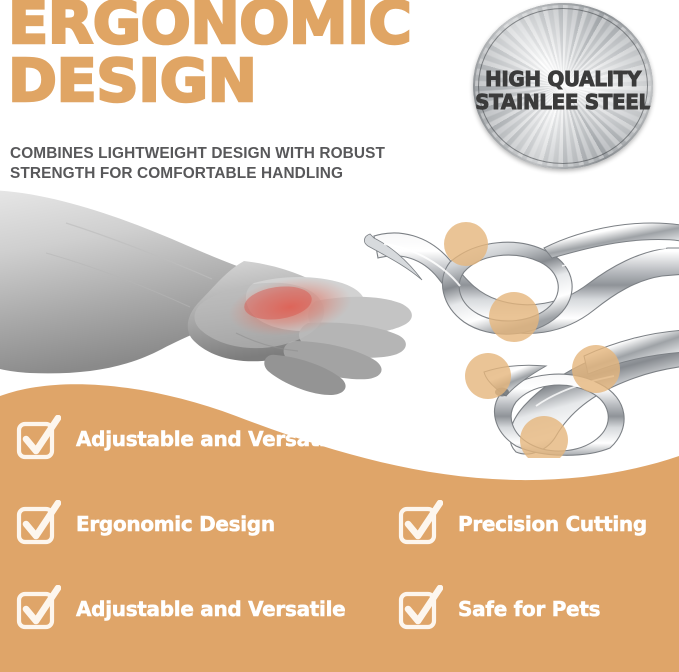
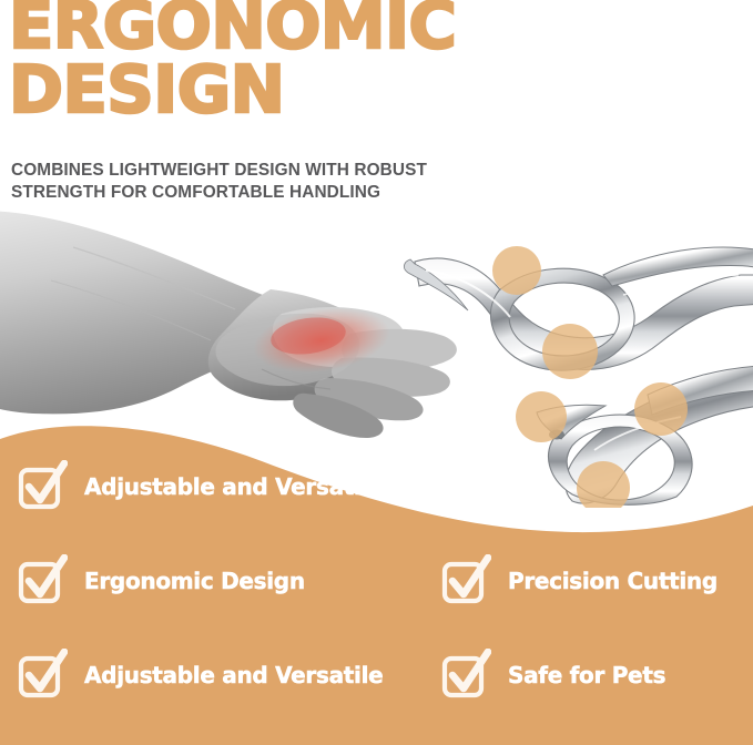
  ERGONOMIC
  DESIGN
  COMBINES LIGHTWEIGHT DESIGN WITH ROBUST
  STRENGTH FOR COMFORTABLE HANDLING
- HIGH QUALITY
- STAINLEE STEEL
  Adjustable and Versatile
  Ergonomic Design
  Adjustable and Versatile
  Precision Cutting
  Safe for Pets
